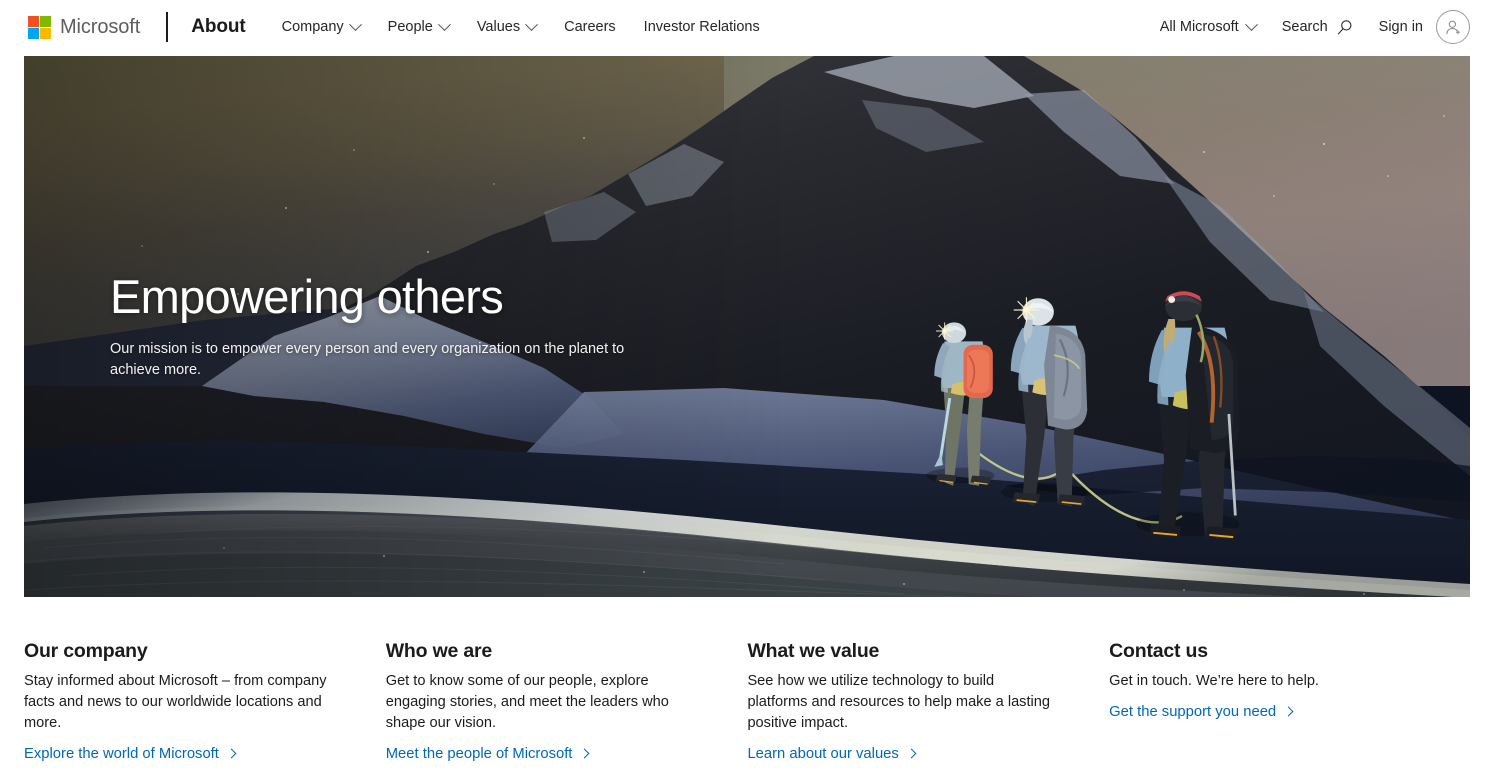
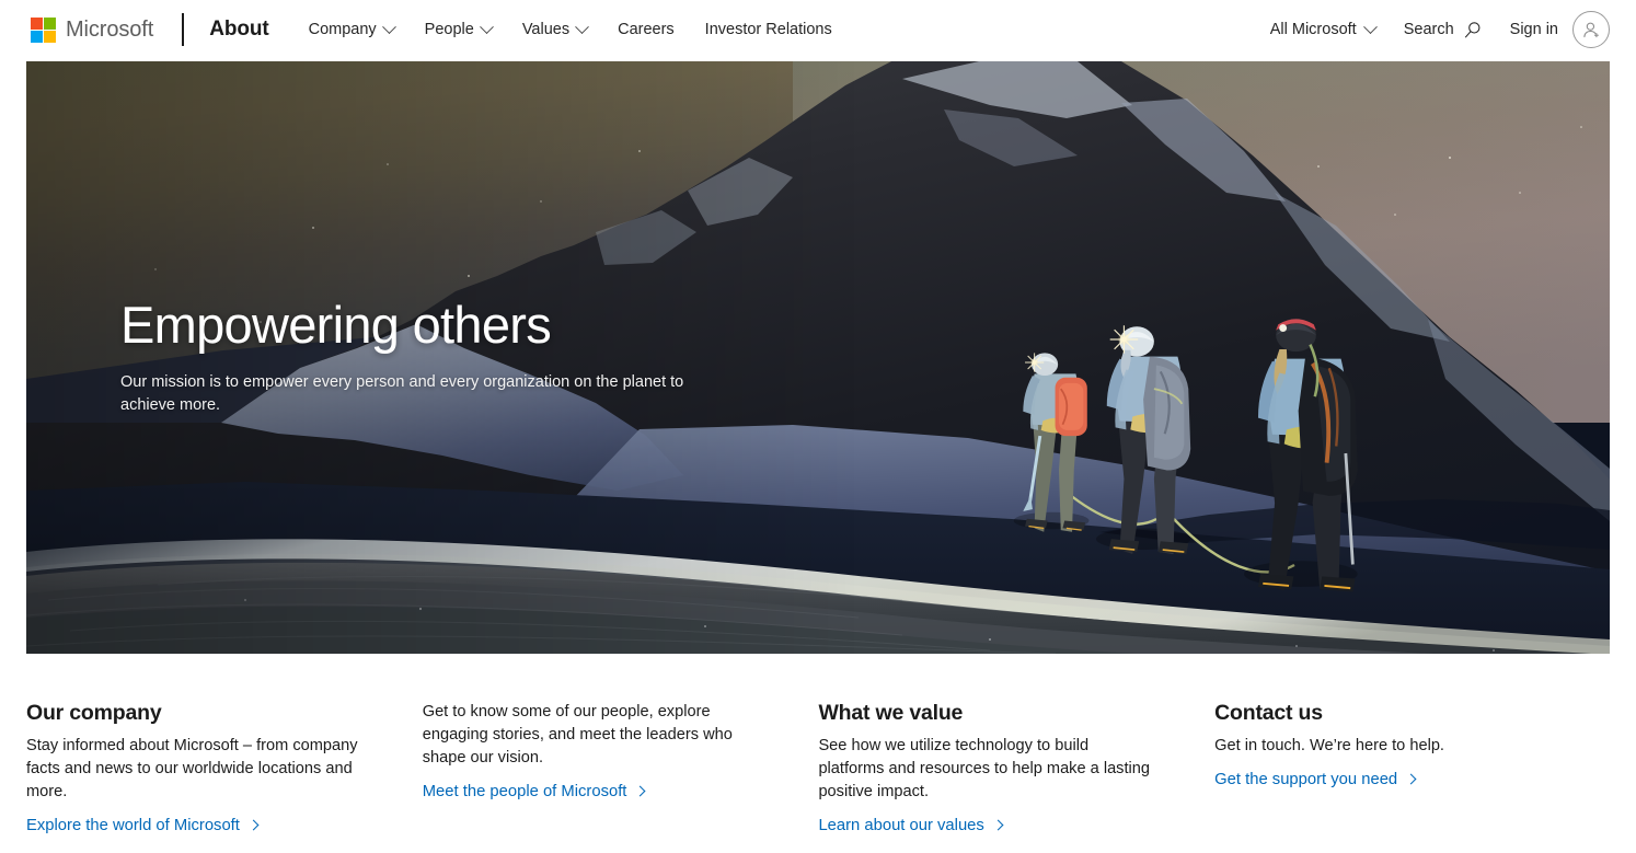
  Microsoft
  About
  Company
  People
  Values
  Careers
  Investor Relations
  All Microsoft
  Search
  Sign in
  Empowering others
  Our mission is to empower every person and every organization on the planet to achieve more.
  Our company
  Stay informed about Microsoft – from company facts and news to our worldwide locations and more.
  Explore the world of Microsoft
- Who we are
  Get to know some of our people, explore engaging stories, and meet the leaders who shape our vision.
  Meet the people of Microsoft
  What we value
  See how we utilize technology to build platforms and resources to help make a lasting positive impact.
  Learn about our values
  Contact us
  Get in touch. We’re here to help.
  Get the support you need
